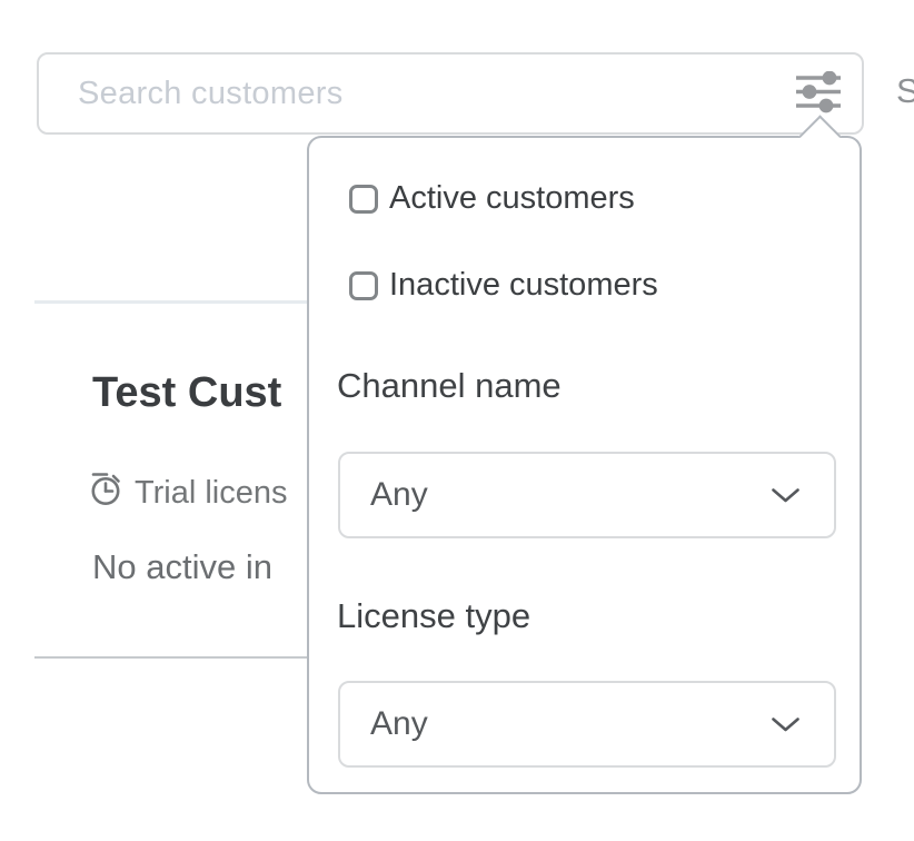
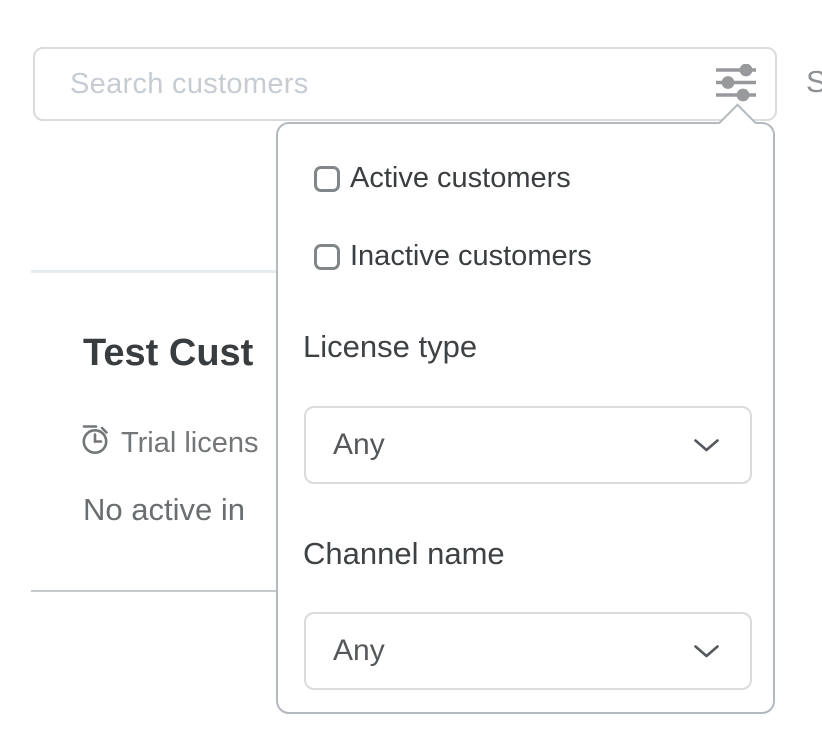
  Search customers
  S
  Test Cust
  Trial licens
  No active in
  Active customers
  Inactive customers
- Channel name
+ License type
  Any
- License type
+ Channel name
  Any
